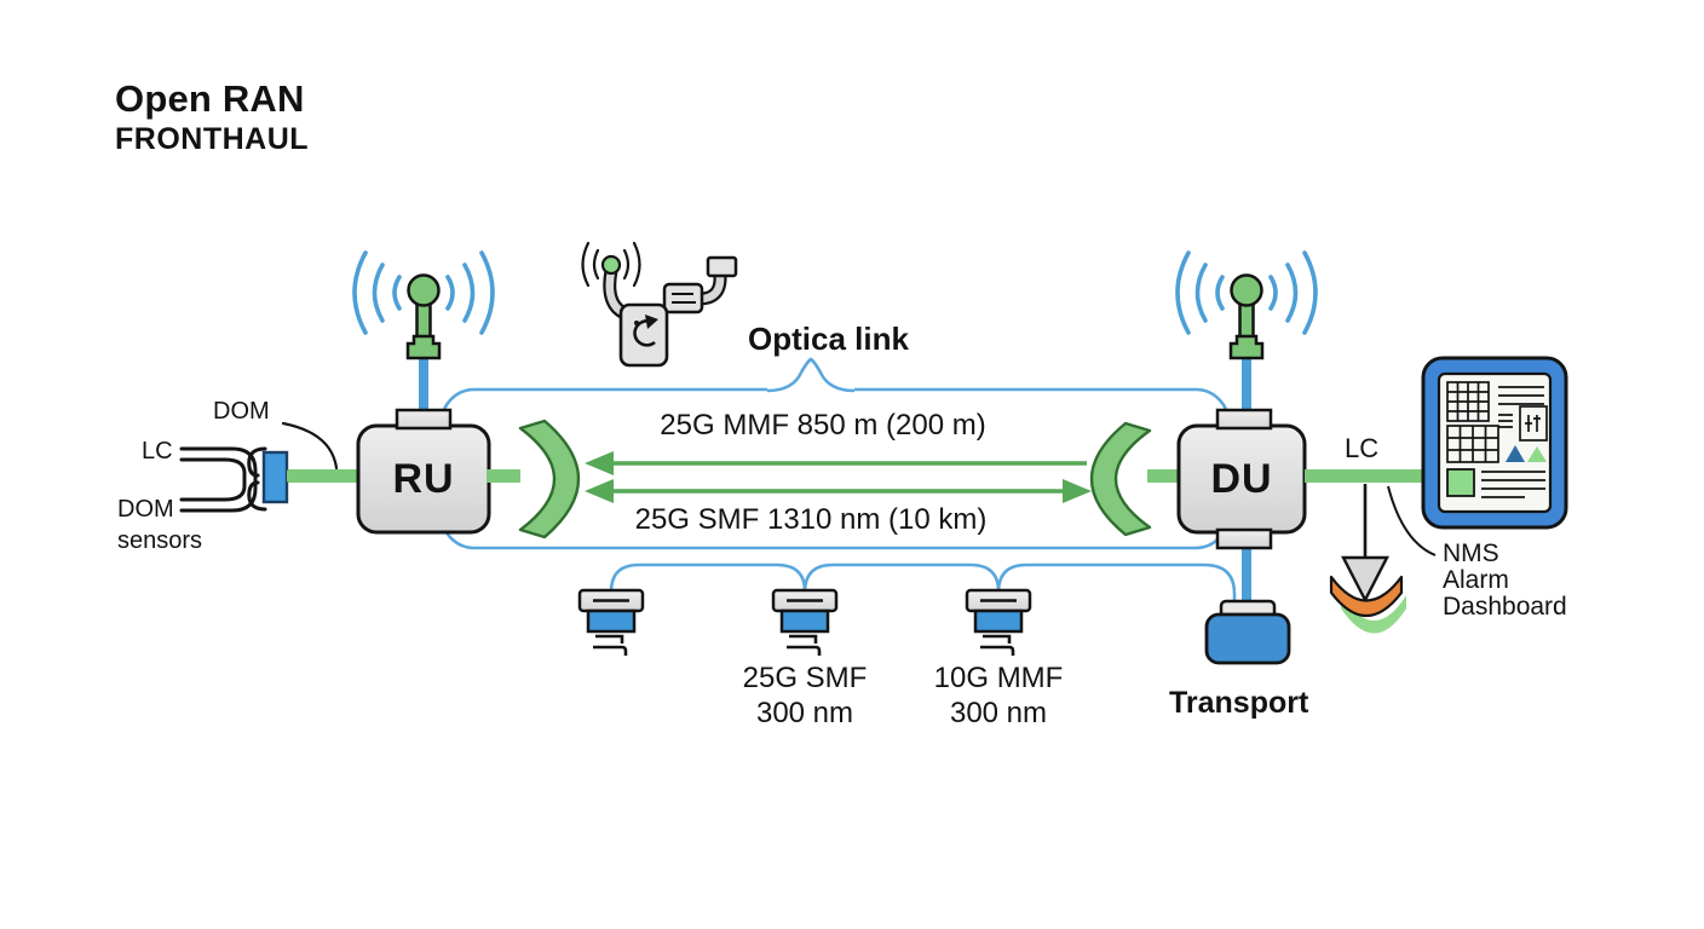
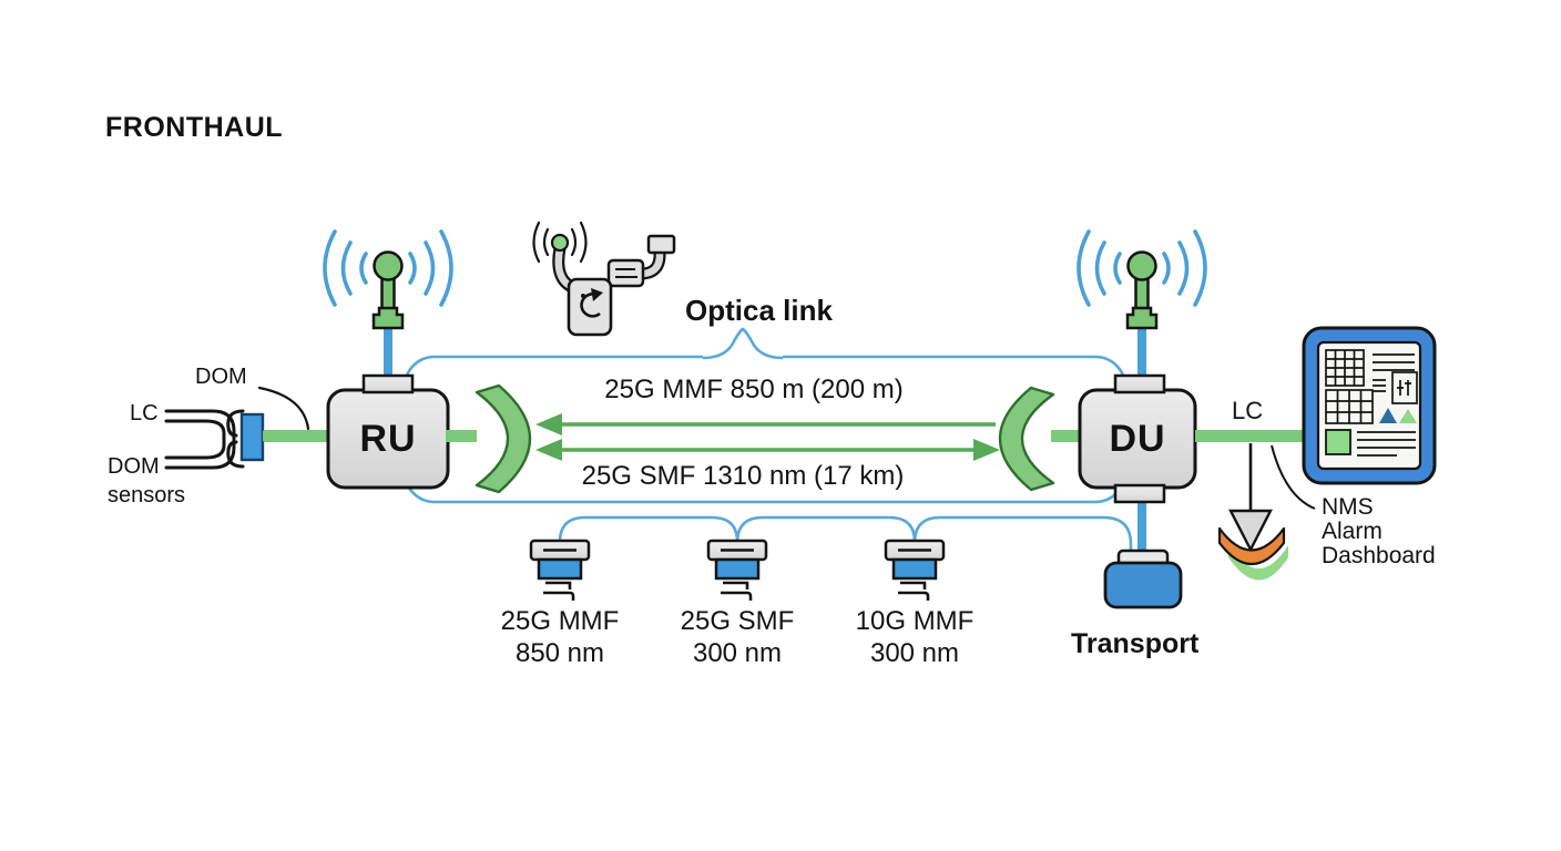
- Open RAN
  FRONTHAUL
  DOM
  LC
  DOM sensors
  RU
  DU
  Optica link
  25G MMF 850 m (200 m)
- 25G SMF 1310 nm (10 km)
+ 25G SMF 1310 nm (17 km)
+ 25G MMF
+ 850 nm
  25G SMF
  300 nm
  10G MMF
  300 nm
  LC
  Transport
  NMS
  Alarm
  Dashboard
